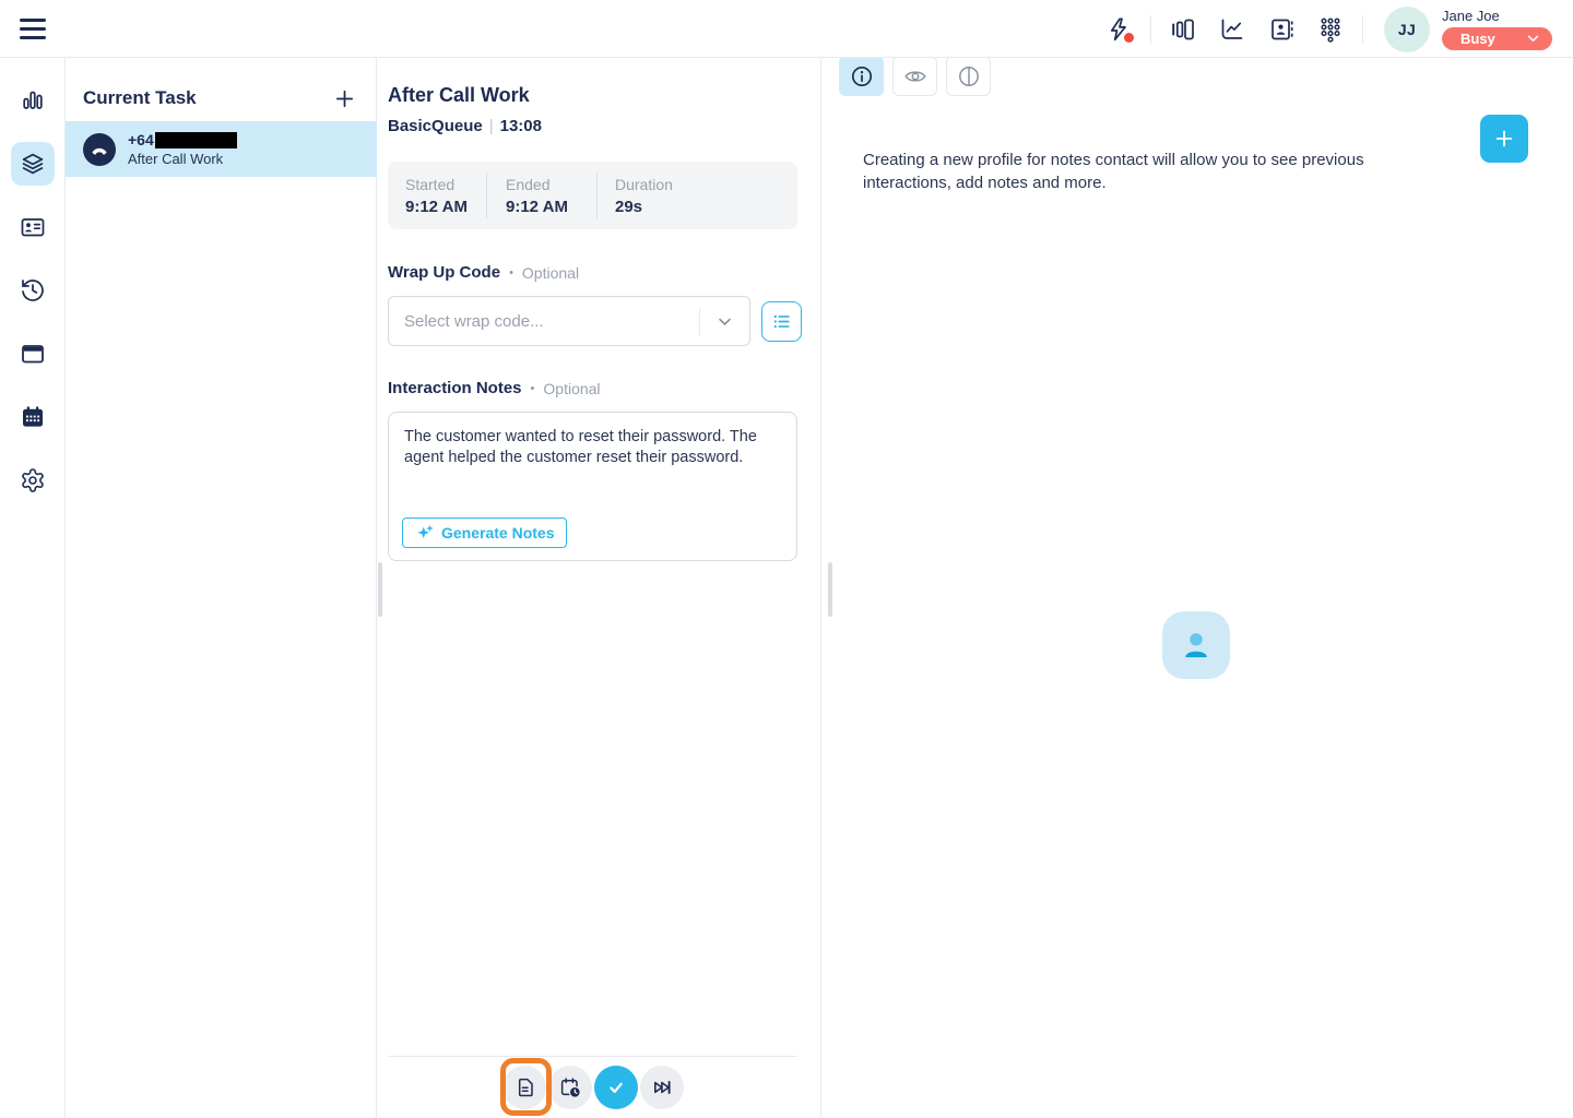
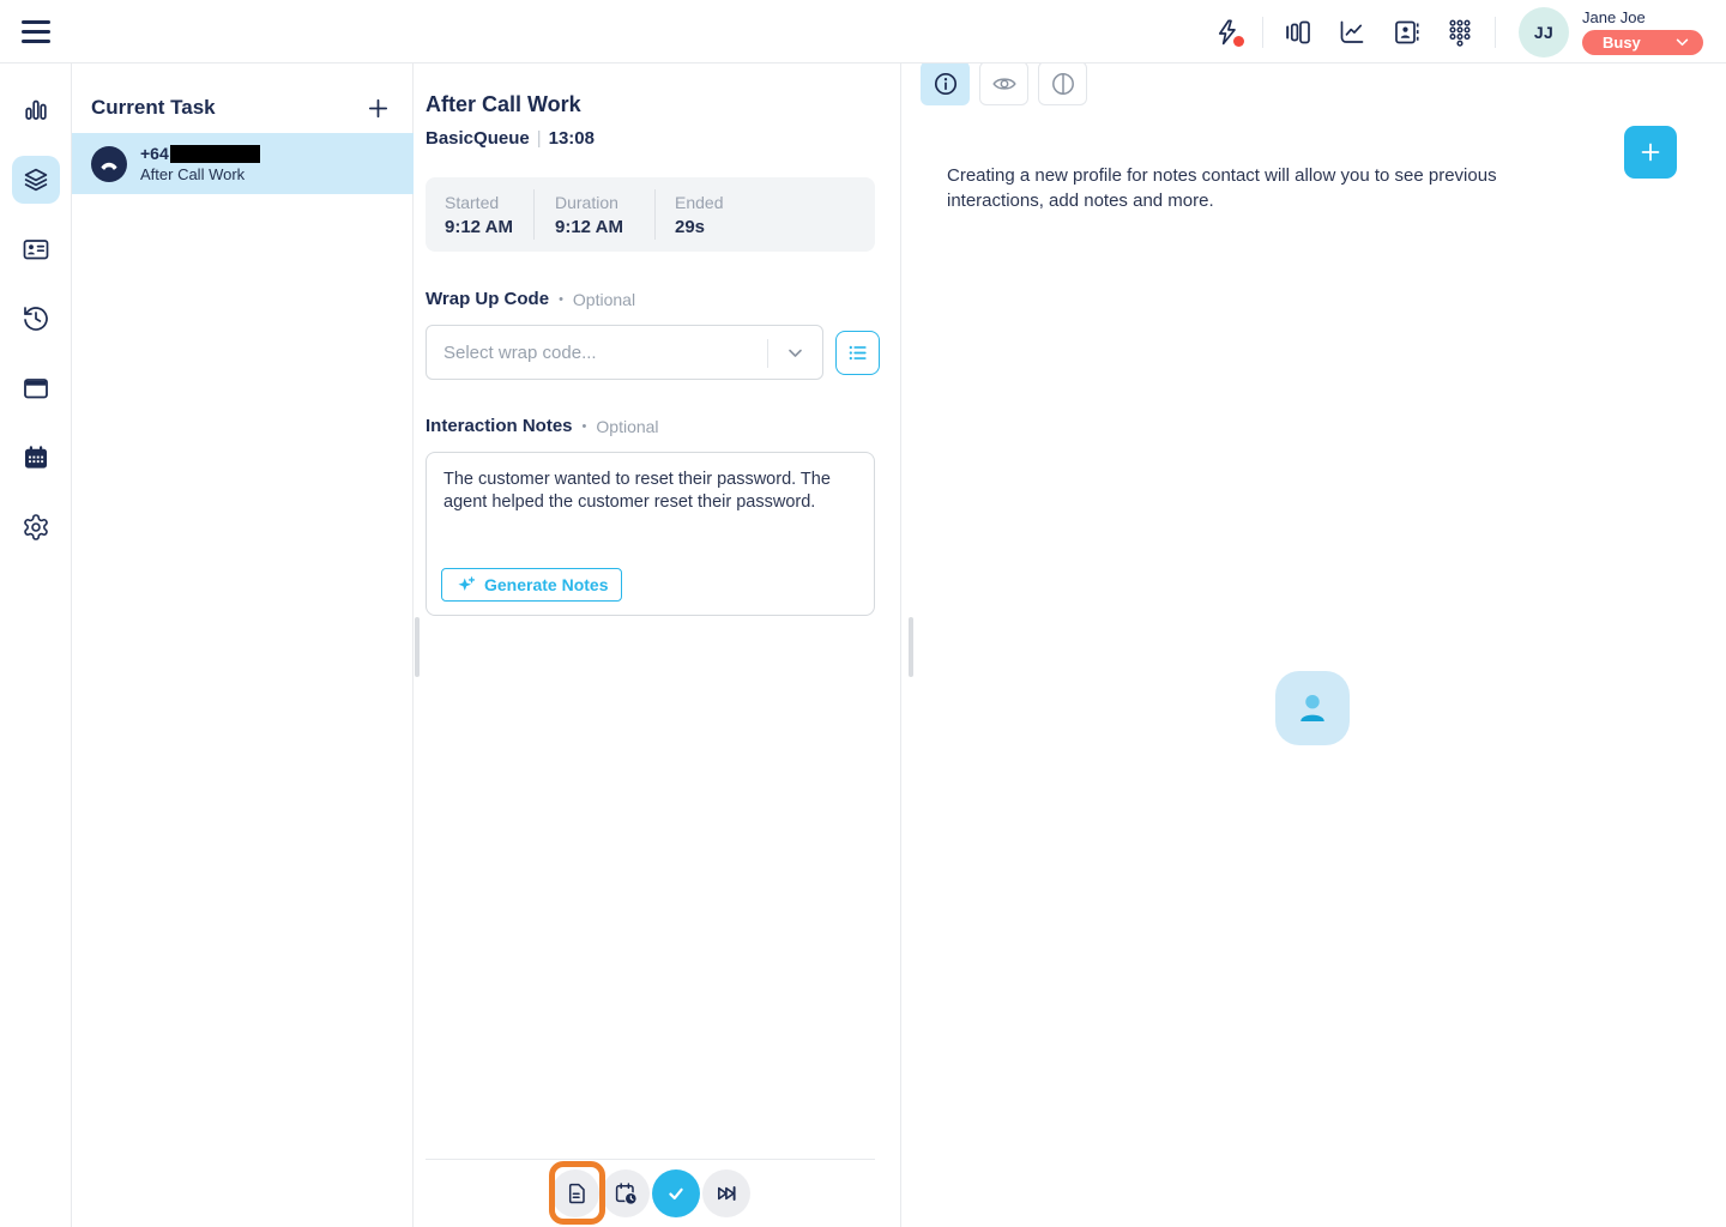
  JJ
  Jane Joe
  Busy
  Current Task
  +64
  After Call Work
  After Call Work
  BasicQueue | 13:08
  Started
  9:12 AM
- Ended
+ Duration
  9:12 AM
- Duration
+ Ended
  29s
  Wrap Up Code
  •
  Optional
  Select wrap code...
  Interaction Notes
  •
  Optional
  The customer wanted to reset their password. The agent helped the customer reset their password.
  Generate Notes
  Creating a new profile for notes contact will allow you to see previous interactions, add notes and more.
